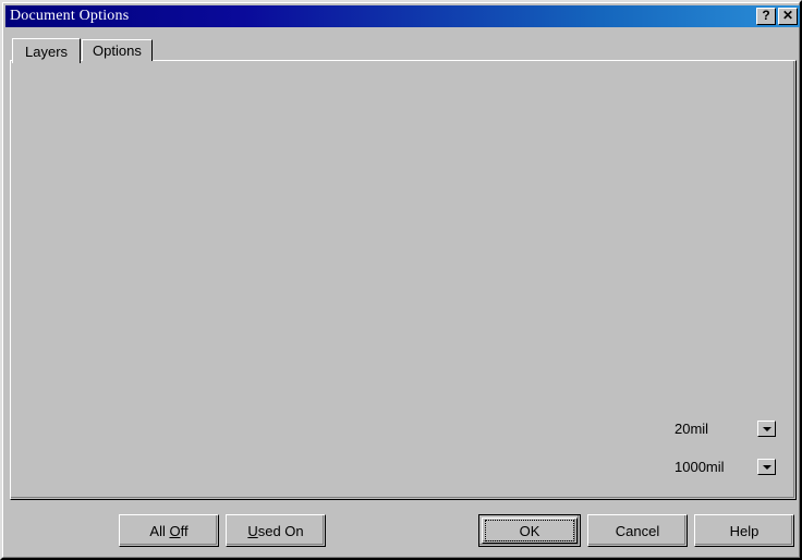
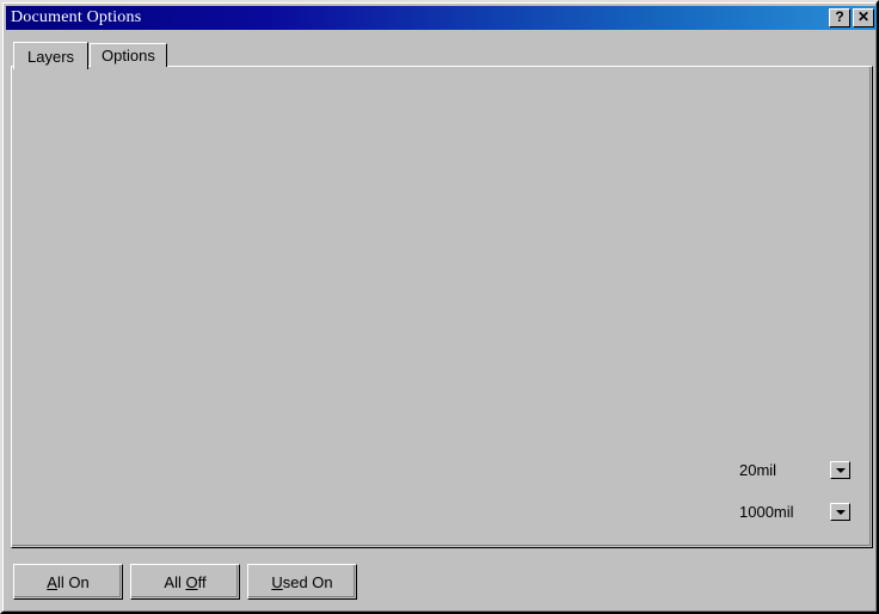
  Document Options
  ?
  ✕
  Layers
  Options
  20mil
  1000mil
+ All On
  All Off
  Used On
- OK
- Cancel
- Help
